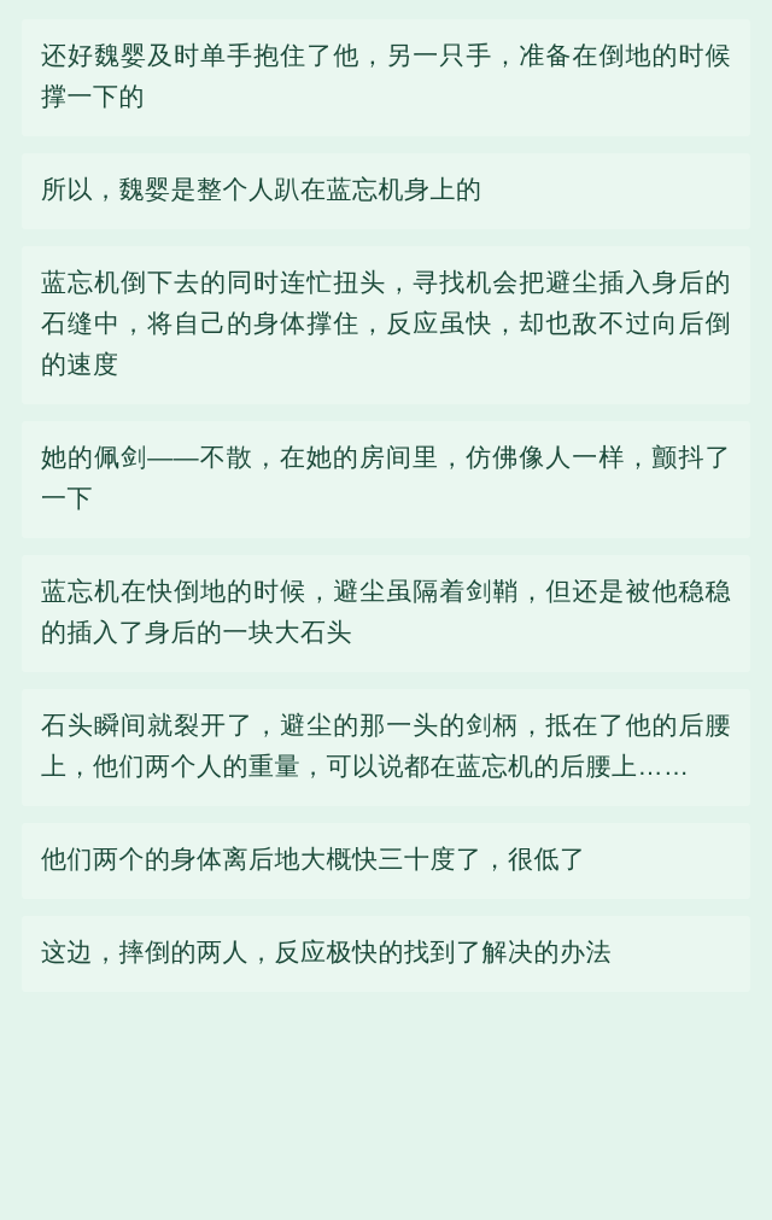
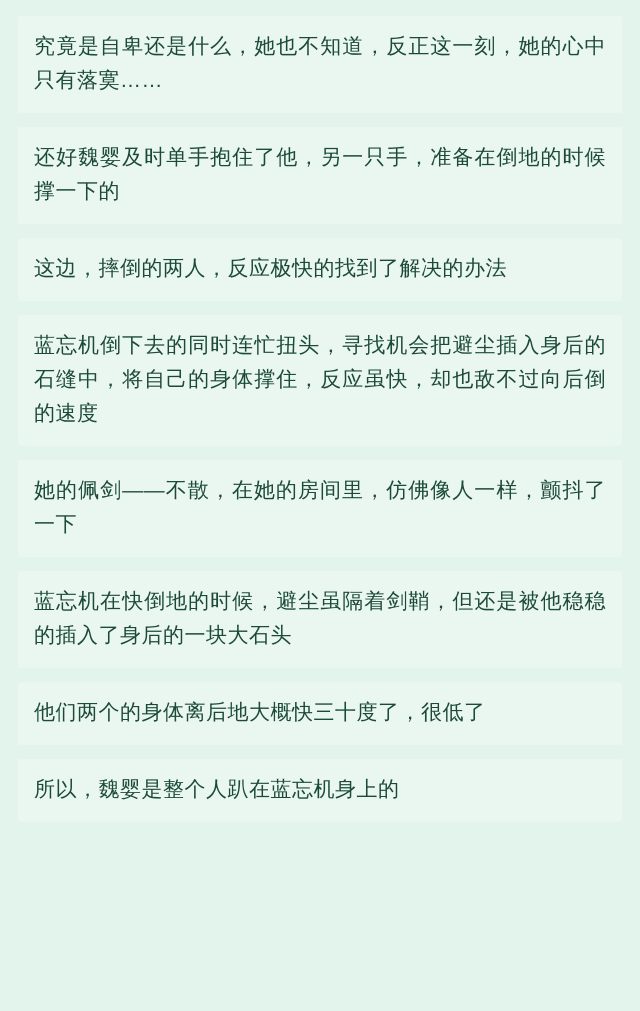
+ 究竟是自卑还是什么，她也不知道，反正这一刻，她的心中只有落寞……
  还好魏婴及时单手抱住了他，另一只手，准备在倒地的时候撑一下的
- 所以，魏婴是整个人趴在蓝忘机身上的
+ 这边，摔倒的两人，反应极快的找到了解决的办法
  蓝忘机倒下去的同时连忙扭头，寻找机会把避尘插入身后的石缝中，将自己的身体撑住，反应虽快，却也敌不过向后倒的速度
  她的佩剑——不散，在她的房间里，仿佛像人一样，颤抖了一下
  蓝忘机在快倒地的时候，避尘虽隔着剑鞘，但还是被他稳稳的插入了身后的一块大石头
- 石头瞬间就裂开了，避尘的那一头的剑柄，抵在了他的后腰上，他们两个人的重量，可以说都在蓝忘机的后腰上……
  他们两个的身体离后地大概快三十度了，很低了
- 这边，摔倒的两人，反应极快的找到了解决的办法
+ 所以，魏婴是整个人趴在蓝忘机身上的
